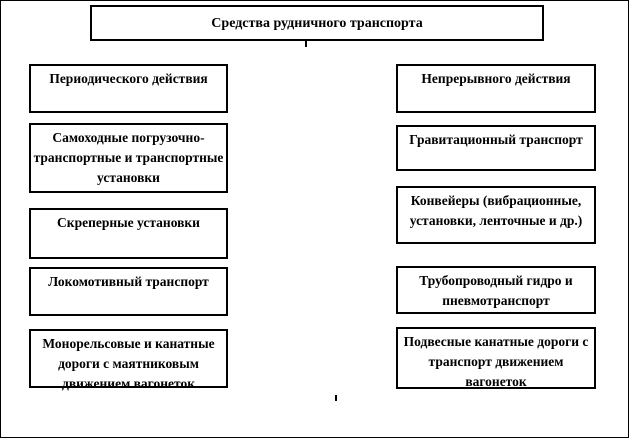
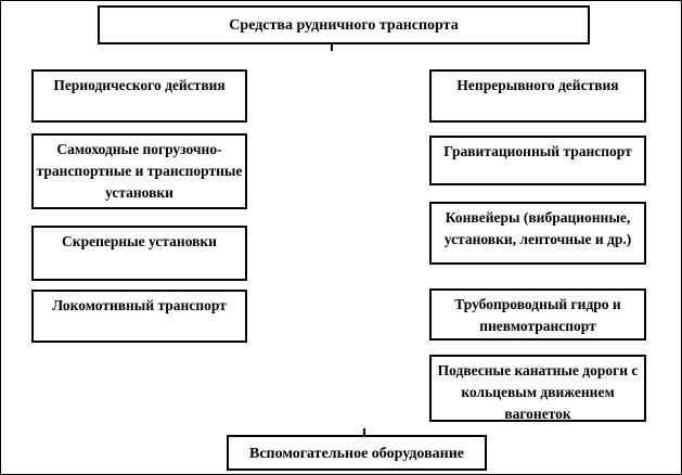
  Средства рудничного транспорта
  Периодического действия
  Самоходные погрузочно-транспортные и транспортные установки
  Скреперные установки
  Локомотивный транспорт
- Монорельсовые и канатные дороги с маятниковым движением вагонеток
  Непрерывного действия
  Гравитационный транспорт
  Конвейеры (вибрационные, установки, ленточные и др.)
  Трубопроводный гидро и пневмотранспорт
- Подвесные канатные дороги с транспорт движением вагонеток
+ Подвесные канатные дороги с кольцевым движением вагонеток
+ Вспомогательное оборудование
